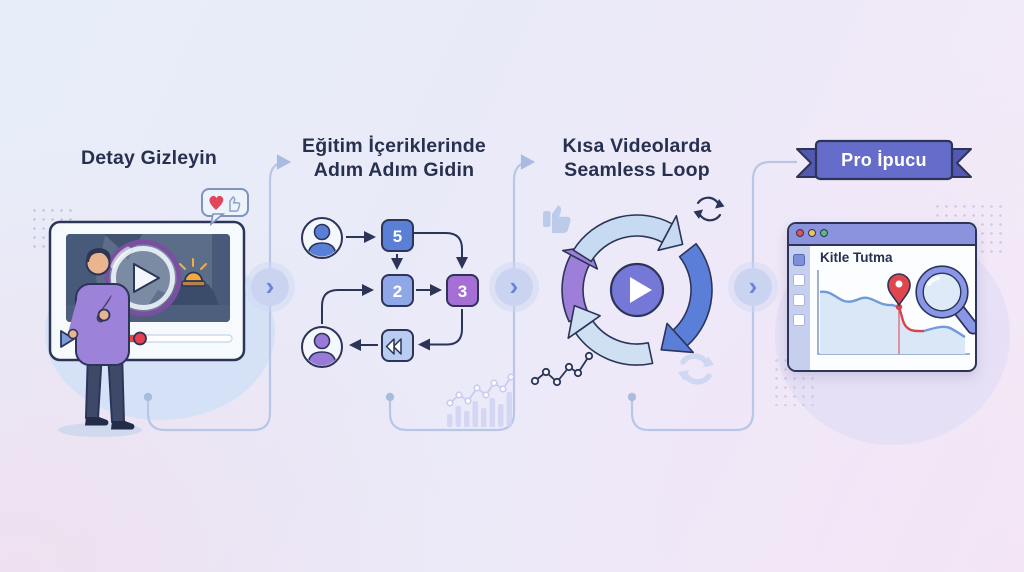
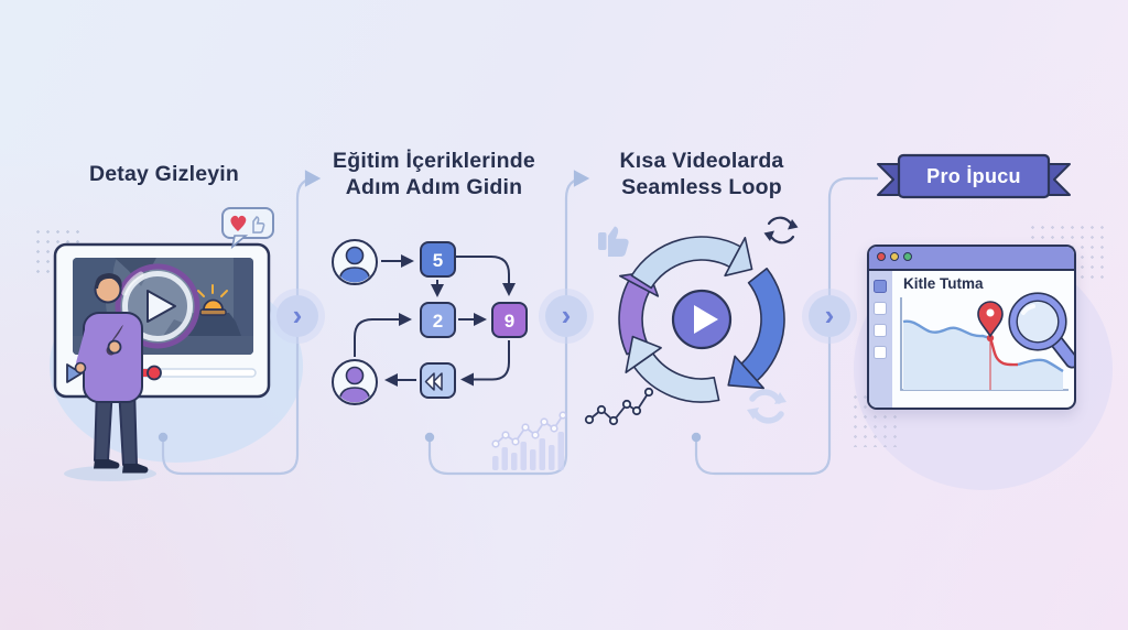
  Detay Gizleyin
  Eğitim İçeriklerinde
  Adım Adım Gidin
  Kısa Videolarda
  Seamless Loop
  Pro İpucu
  ›
  ›
  ›
  5
  2
- 3
+ 9
  Kitle Tutma
